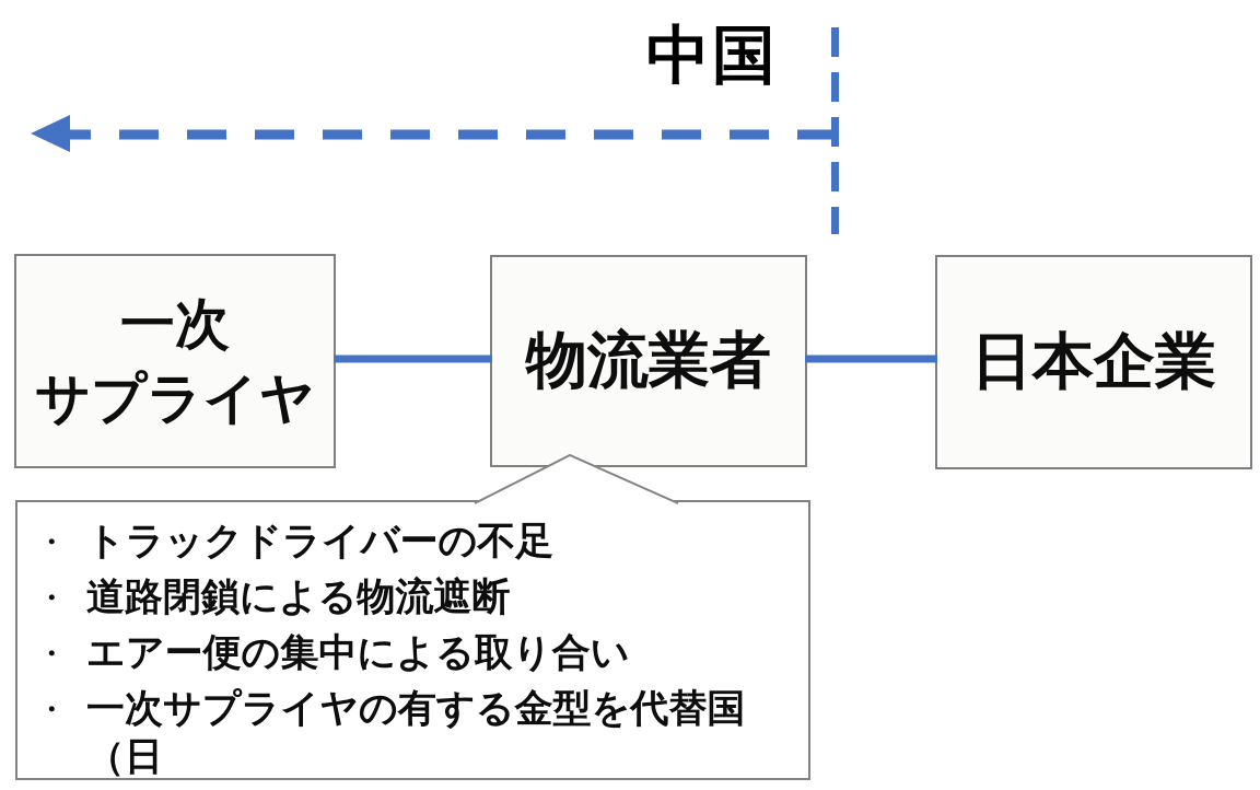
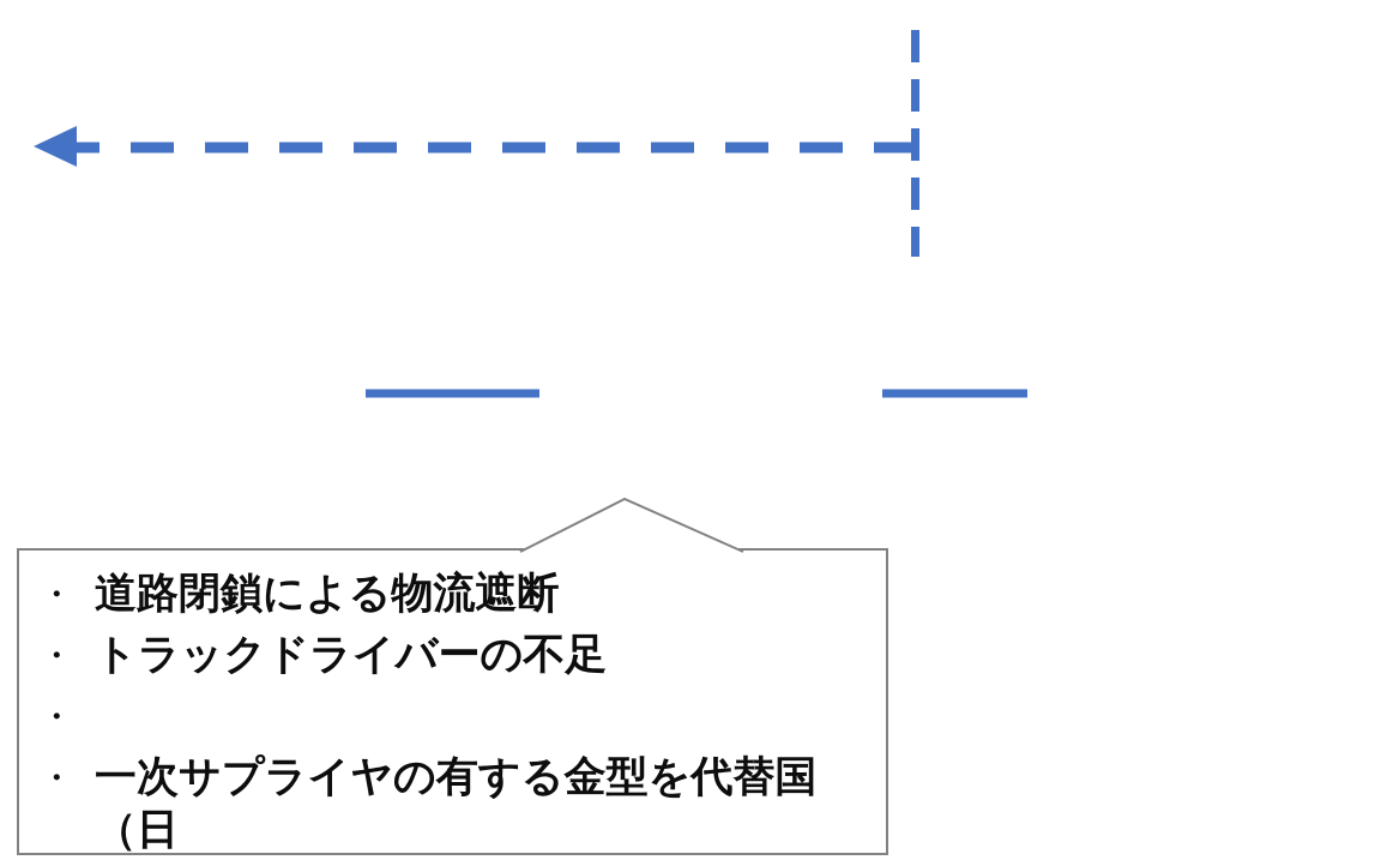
- 中国
- 一次
- サプライヤ
- 物流業者
- 日本企業
  ・
- トラックドライバーの不足
+ 道路閉鎖による物流遮断
  ・
- 道路閉鎖による物流遮断
+ トラックドライバーの不足
  ・
- エアー便の集中による取り合い
  ・
  一次サプライヤの有する金型を代替国（日
